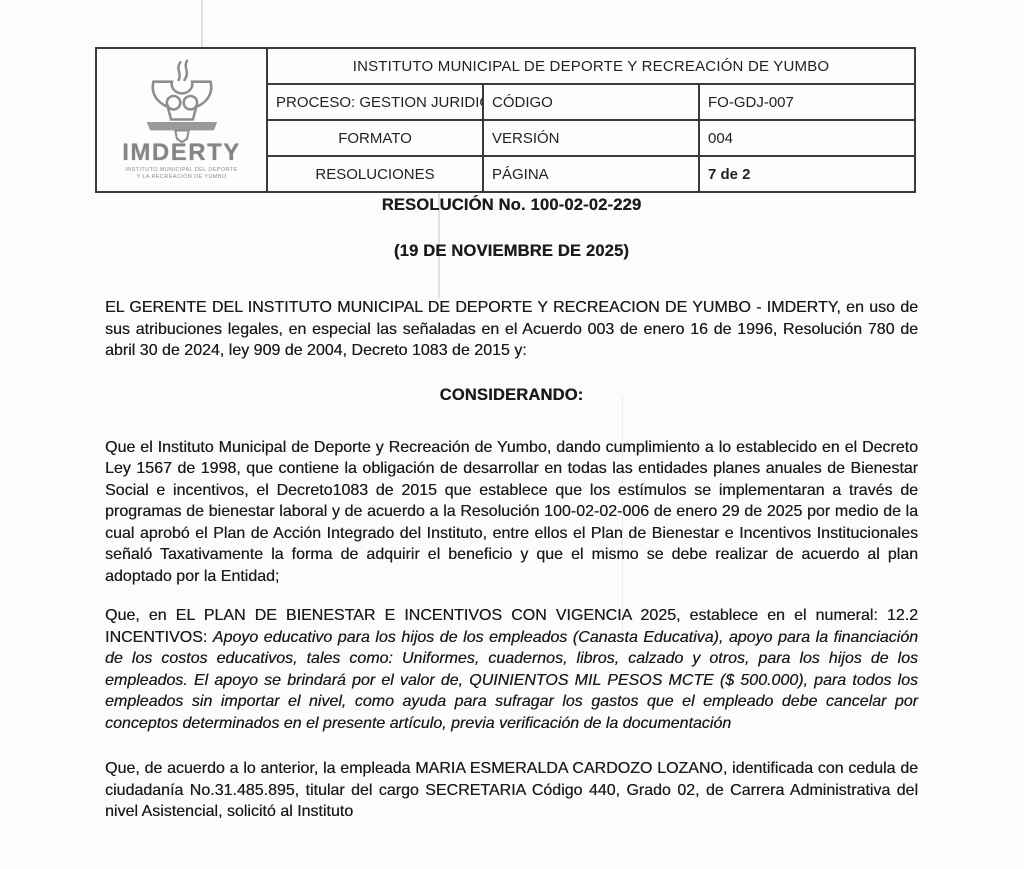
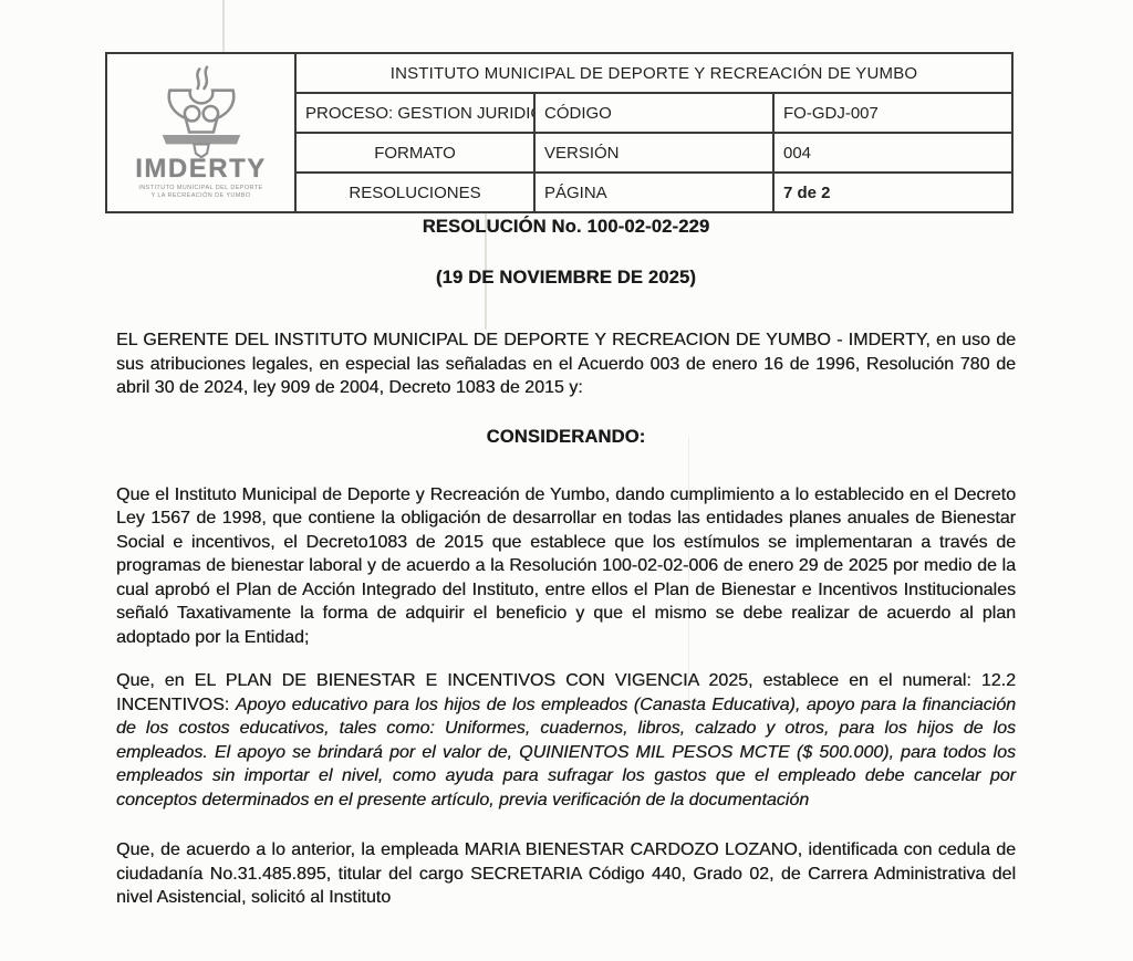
  PROCESO: GESTION JURIDI	CÓDIGO	FO-GDJ-007
  FORMATO	VERSIÓN	004
  RESOLUCIONES	PÁGINA	7 de 2
  RESOLUCIÓN No. 100-02-02-229
  (19 DE NOVIEMBRE DE 2025)
  EL GERENTE DEL INSTITUTO MUNICIPAL DE DEPORTE Y RECREACION DE YUMBO - IMDERTY, en uso de sus atribuciones legales, en especial las señaladas en el Acuerdo 003 de enero 16 de 1996, Resolución 780 de abril 30 de 2024, ley 909 de 2004, Decreto 1083 de 2015 y:
  CONSIDERANDO:
  Que el Instituto Municipal de Deporte y Recreación de Yumbo, dando cumplimiento a lo establecido en el Decreto Ley 1567 de 1998, que contiene la obligación de desarrollar en todas las entidades planes anuales de Bienestar Social e incentivos, el Decreto1083 de 2015 que establece que los estímulos se implementaran a través de programas de bienestar laboral y de acuerdo a la Resolución 100-02-02-006 de enero 29 de 2025 por medio de la cual aprobó el Plan de Acción Integrado del Instituto, entre ellos el Plan de Bienestar e Incentivos Institucionales señaló Taxativamente la forma de adquirir el beneficio y que el mismo se debe realizar de acuerdo al plan adoptado por la Entidad;
  Que, en EL PLAN DE BIENESTAR E INCENTIVOS CON VIGENCIA 2025, establece en el numeral: 12.2 INCENTIVOS: Apoyo educativo para los hijos de los empleados (Canasta Educativa), apoyo para la financiación de los costos educativos, tales como: Uniformes, cuadernos, libros, calzado y otros, para los hijos de los empleados. El apoyo se brindará por el valor de, QUINIENTOS MIL PESOS MCTE ($ 500.000), para todos los empleados sin importar el nivel, como ayuda para sufragar los gastos que el empleado debe cancelar por conceptos determinados en el presente artículo, previa verificación de la documentación
- Que, de acuerdo a lo anterior, la empleada MARIA ESMERALDA CARDOZO LOZANO, identificada con cedula de ciudadanía No.31.485.895, titular del cargo SECRETARIA Código 440, Grado 02, de Carrera Administrativa del nivel Asistencial, solicitó al Instituto
+ Que, de acuerdo a lo anterior, la empleada MARIA BIENESTAR CARDOZO LOZANO, identificada con cedula de ciudadanía No.31.485.895, titular del cargo SECRETARIA Código 440, Grado 02, de Carrera Administrativa del nivel Asistencial, solicitó al Instituto
